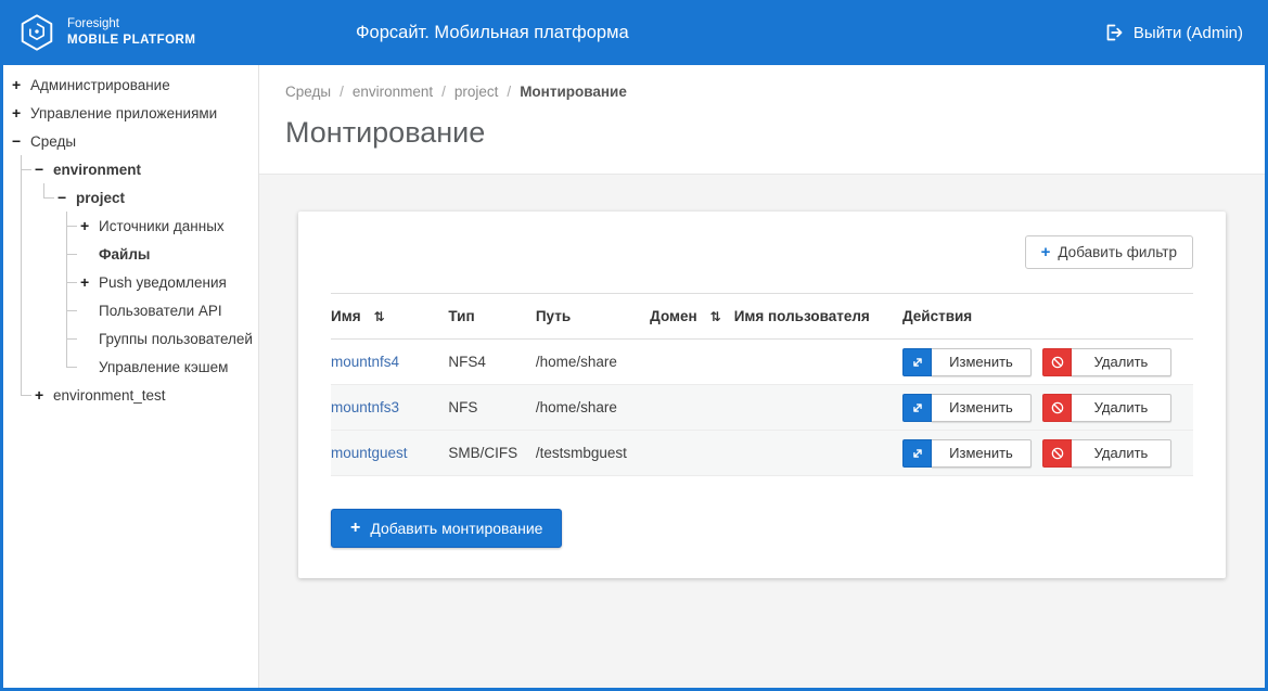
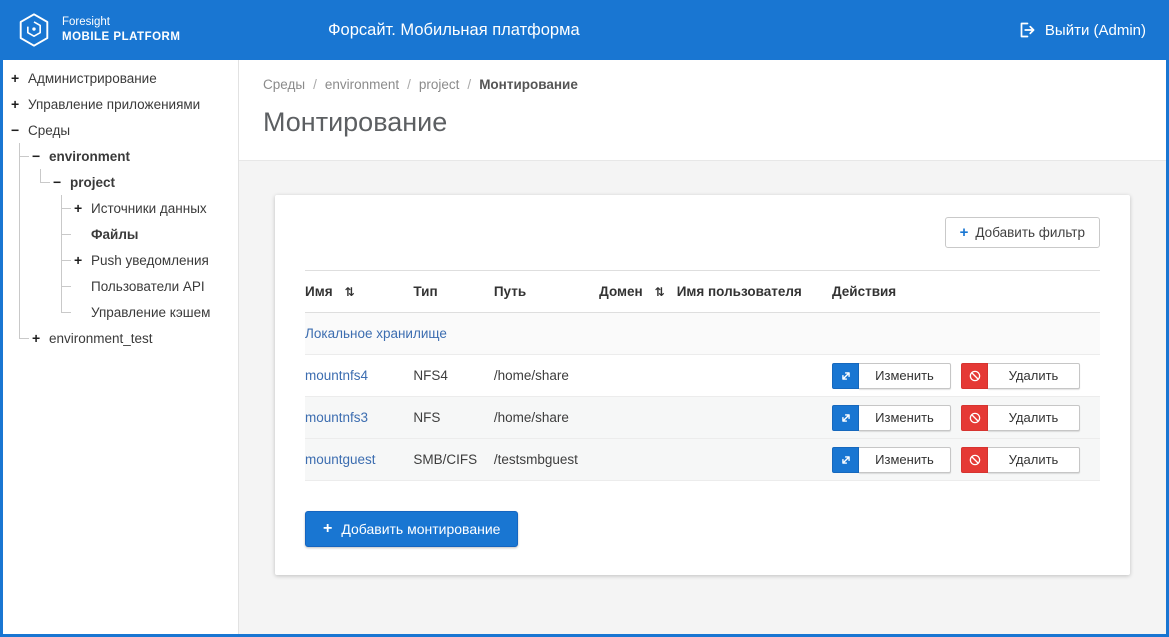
  Foresight
  MOBILE PLATFORM
  Форсайт. Мобильная платформа
  Выйти (Admin)
  +
  Администрирование
  +
  Управление приложениями
  −
  Среды
  −
  environment
  −
  project
  +
  Источники данных
  Файлы
  +
  Push уведомления
  Пользователи API
- Группы пользователей
  Управление кэшем
  +
  environment_test
  Среды
  /
  environment
  /
  project
  /
  Монтирование
  Монтирование
  +
  Добавить фильтр
  Имя ⇅	Тип	Путь	Домен ⇅	Имя пользователя	Действия
+ Локальное хранилище
  mountnfs4	NFS4	/home/share			Изменить Удалить
  mountnfs3	NFS	/home/share			Изменить Удалить
  mountguest	SMB/CIFS	/testsmbguest			Изменить Удалить
  +
  Добавить монтирование
